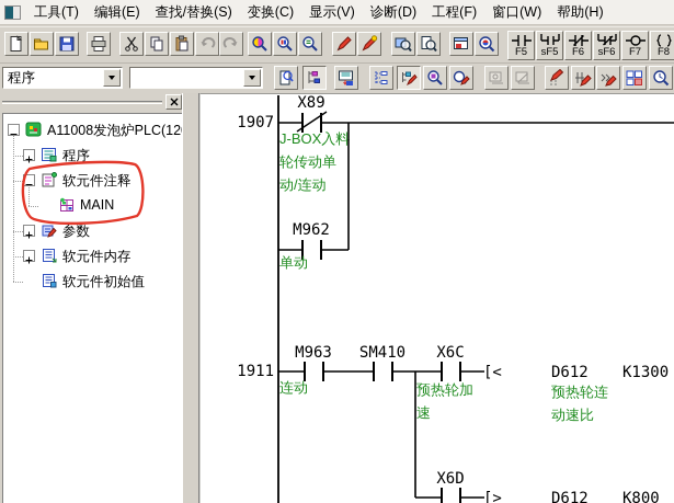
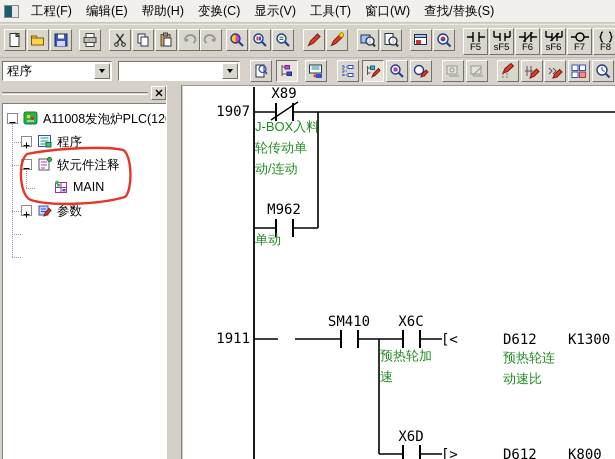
- 工具(T)
+ 工程(F)
  编辑(E)
- 查找/替换(S)
+ 帮助(H)
  变换(C)
  显示(V)
- 诊断(D)
- 工程(F)
+ 工具(T)
  窗口(W)
- 帮助(H)
+ 查找/替换(S)
  F5
  sF5
  F6
  sF6
  F7
  F8
  程序
  A11008发泡炉PLC(12
  程序
  软元件注释
  MAIN
  参数
- 软元件内存
- 软元件初始值
  1907
  X89
  J-BOX入料
  轮传动单
  动/连动
  M962
  单动
  1911
- M963
- 连动
  SM410
  X6C
  预热轮加
  速
  [<
  D612
  K1300
  预热轮连
  动速比
  X6D
  [>
  D612
  K800
